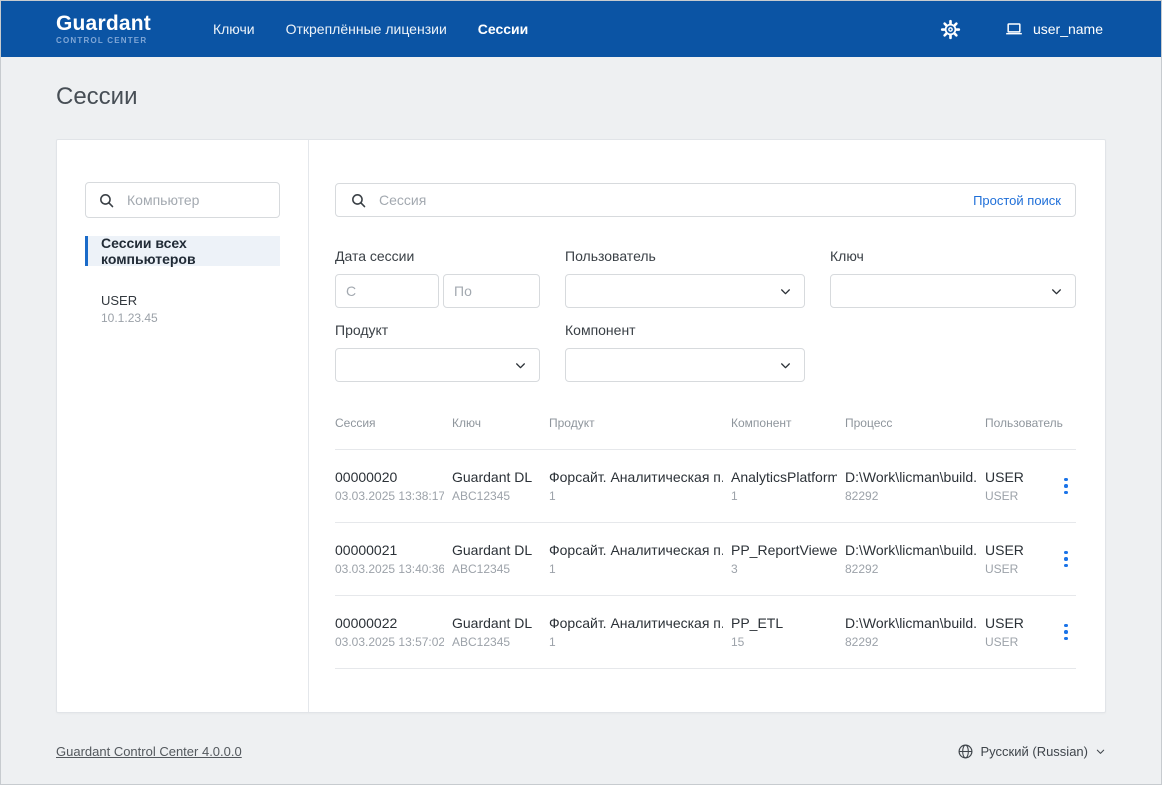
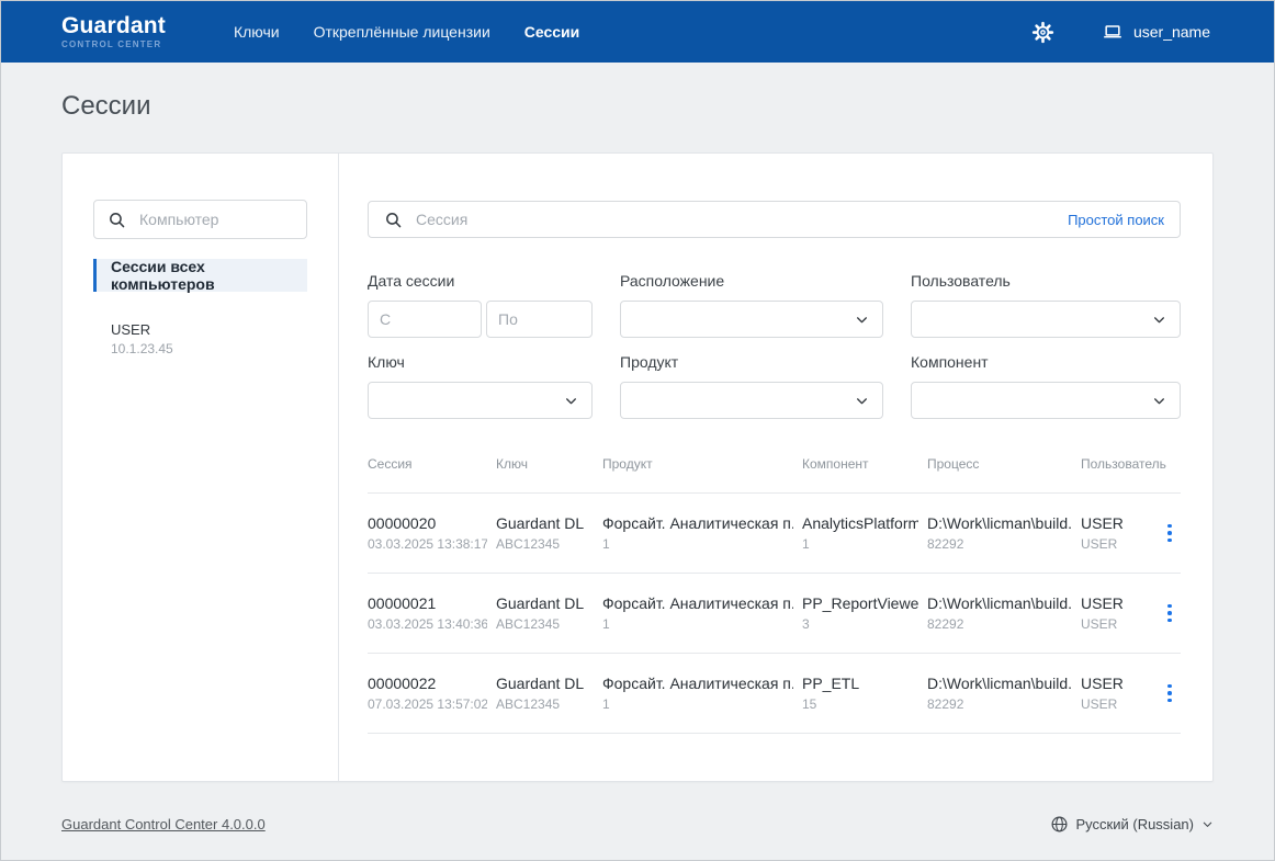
  Guardant
  CONTROL CENTER
  Ключи
  Откреплённые лицензии
  Сессии
  user_name
  Сессии
  Компьютер
  Сессии всех компьютеров
  USER
  10.1.23.45
  Сессия
  Простой поиск
  Дата сессии
  С
  По
+ Расположение
  Пользователь
  Ключ
  Продукт
  Компонент
  Сессия
  Ключ
  Продукт
  Компонент
  Процесс
  Пользователь
  00000020
  03.03.2025 13:38:17
  Guardant DL
  ABC12345
  Форсайт. Аналитическая п.
  1
  AnalyticsPlatform
  1
  D:\Work\licman\build.
  82292
  USER
  USER
  00000021
  03.03.2025 13:40:36
  Guardant DL
  ABC12345
  Форсайт. Аналитическая п.
  1
  PP_ReportViewe
  3
  D:\Work\licman\build.
  82292
  USER
  USER
  00000022
- 03.03.2025 13:57:02
+ 07.03.2025 13:57:02
  Guardant DL
  ABC12345
  Форсайт. Аналитическая п.
  1
  PP_ETL
  15
  D:\Work\licman\build.
  82292
  USER
  USER
  Guardant Control Center 4.0.0.0
  Русский (Russian)
